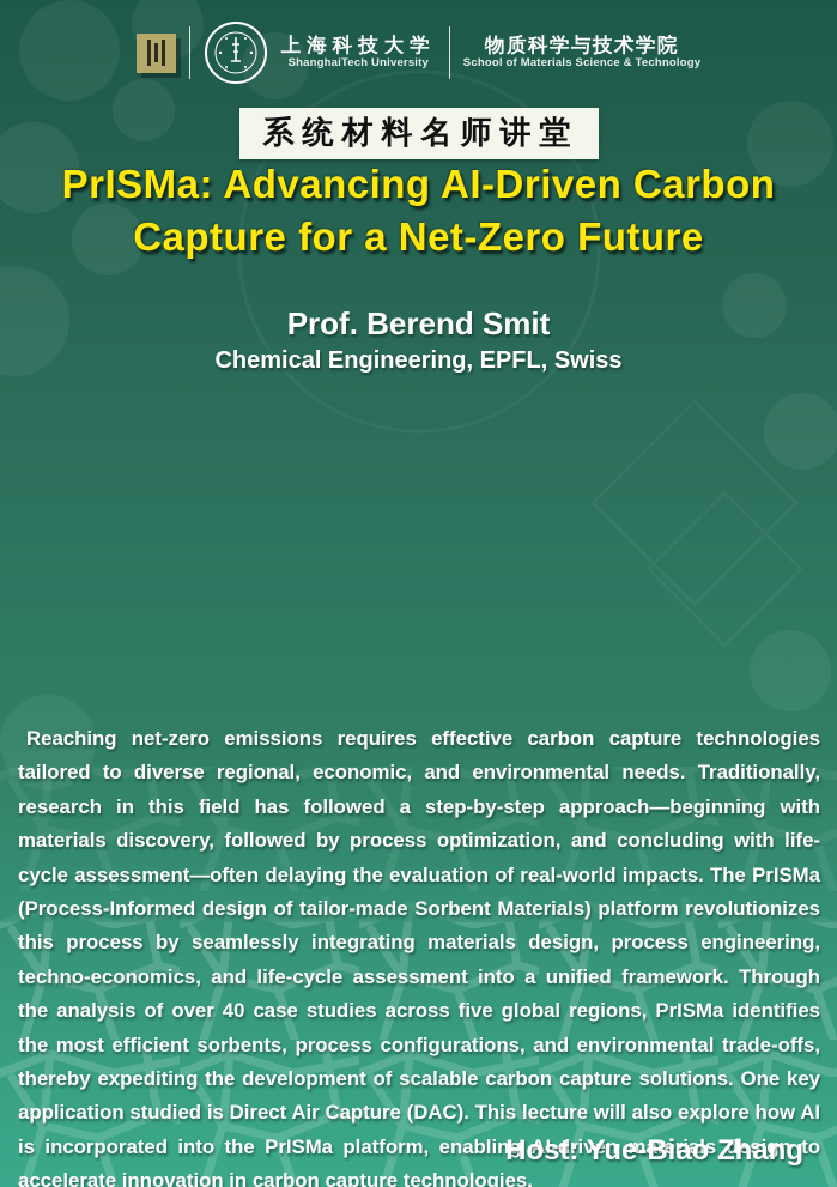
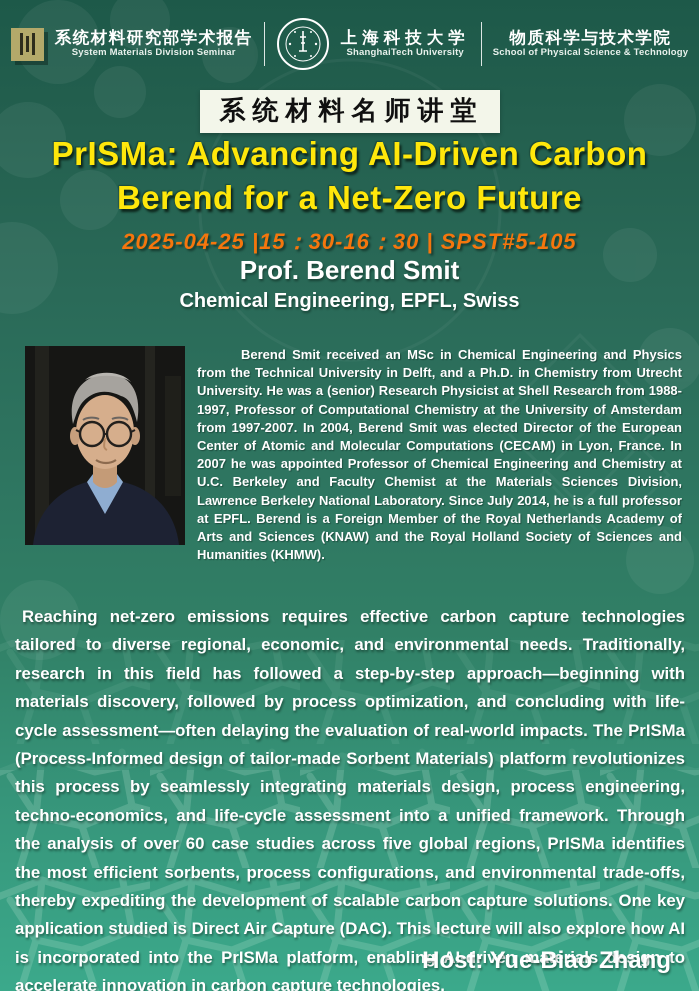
+ 系统材料研究部学术报告
+ System Materials Division Seminar
  上海科技大学
  ShanghaiTech University
  物质科学与技术学院
- School of Materials Science & Technology
+ School of Physical Science & Technology
  系统材料名师讲堂
  PrISMa: Advancing AI-Driven Carbon
- Capture for a Net-Zero Future
+ Berend for a Net-Zero Future
+ 2025-04-25 |15：30-16：30 | SPST#5-105
  Prof. Berend Smit
  Chemical Engineering, EPFL, Swiss
+ Berend Smit received an MSc in Chemical Engineering and Physics from the Technical University in Delft, and a Ph.D. in Chemistry from Utrecht University. He was a (senior) Research Physicist at Shell Research from 1988-1997, Professor of Computational Chemistry at the University of Amsterdam from 1997-2007. In 2004, Berend Smit was elected Director of the European Center of Atomic and Molecular Computations (CECAM) in Lyon, France. In 2007 he was appointed Professor of Chemical Engineering and Chemistry at U.C. Berkeley and Faculty Chemist at the Materials Sciences Division, Lawrence Berkeley National Laboratory. Since July 2014, he is a full professor at EPFL. Berend is a Foreign Member of the Royal Netherlands Academy of Arts and Sciences (KNAW) and the Royal Holland Society of Sciences and Humanities (KHMW).
- Reaching net-zero emissions requires effective carbon capture technologies tailored to diverse regional, economic, and environmental needs. Traditionally, research in this field has followed a step-by-step approach—beginning with materials discovery, followed by process optimization, and concluding with life-cycle assessment—often delaying the evaluation of real-world impacts. The PrISMa (Process-Informed design of tailor-made Sorbent Materials) platform revolutionizes this process by seamlessly integrating materials design, process engineering, techno-economics, and life-cycle assessment into a unified framework. Through the analysis of over 40 case studies across five global regions, PrISMa identifies the most efficient sorbents, process configurations, and environmental trade-offs, thereby expediting the development of scalable carbon capture solutions. One key application studied is Direct Air Capture (DAC). This lecture will also explore how AI is incorporated into the PrISMa platform, enabling AI-driven materials design to accelerate innovation in carbon capture technologies.
+ Reaching net-zero emissions requires effective carbon capture technologies tailored to diverse regional, economic, and environmental needs. Traditionally, research in this field has followed a step-by-step approach—beginning with materials discovery, followed by process optimization, and concluding with life-cycle assessment—often delaying the evaluation of real-world impacts. The PrISMa (Process-Informed design of tailor-made Sorbent Materials) platform revolutionizes this process by seamlessly integrating materials design, process engineering, techno-economics, and life-cycle assessment into a unified framework. Through the analysis of over 60 case studies across five global regions, PrISMa identifies the most efficient sorbents, process configurations, and environmental trade-offs, thereby expediting the development of scalable carbon capture solutions. One key application studied is Direct Air Capture (DAC). This lecture will also explore how AI is incorporated into the PrISMa platform, enabling AI-driven materials design to accelerate innovation in carbon capture technologies.
  Host: Yue-Biao Zhang
